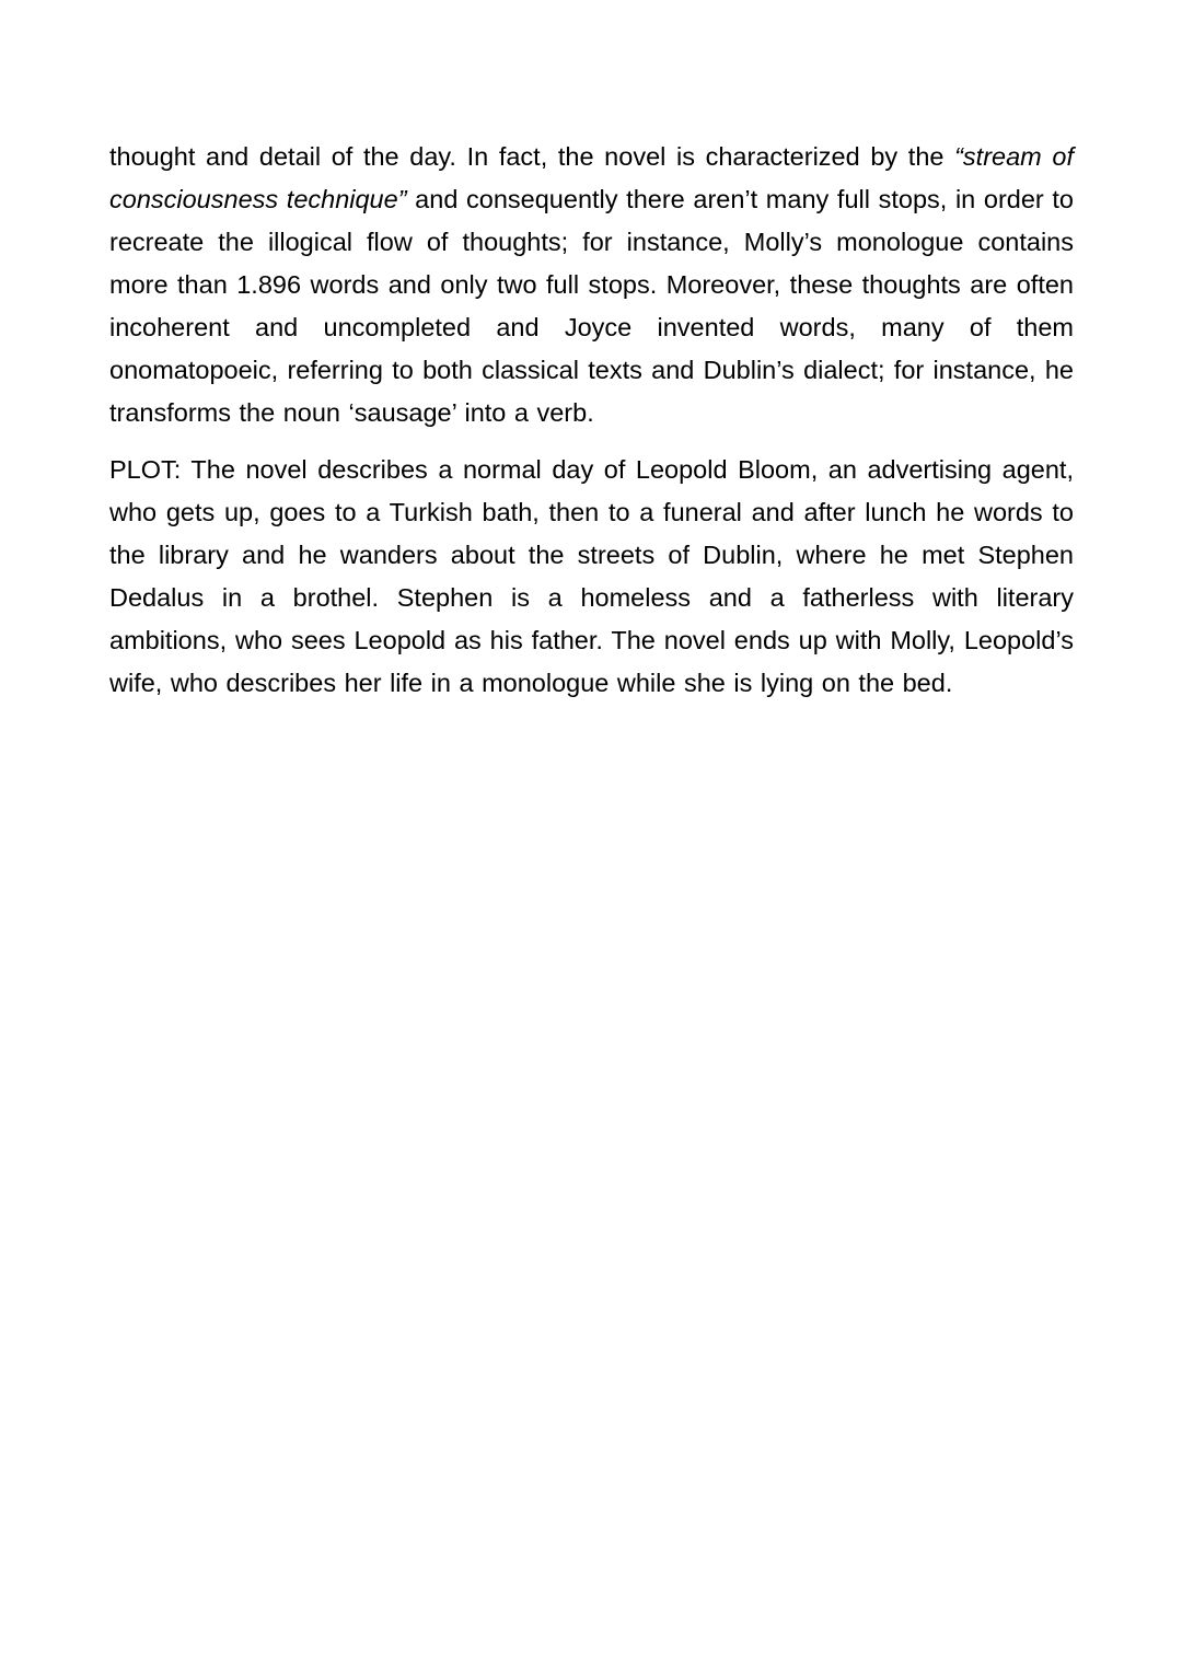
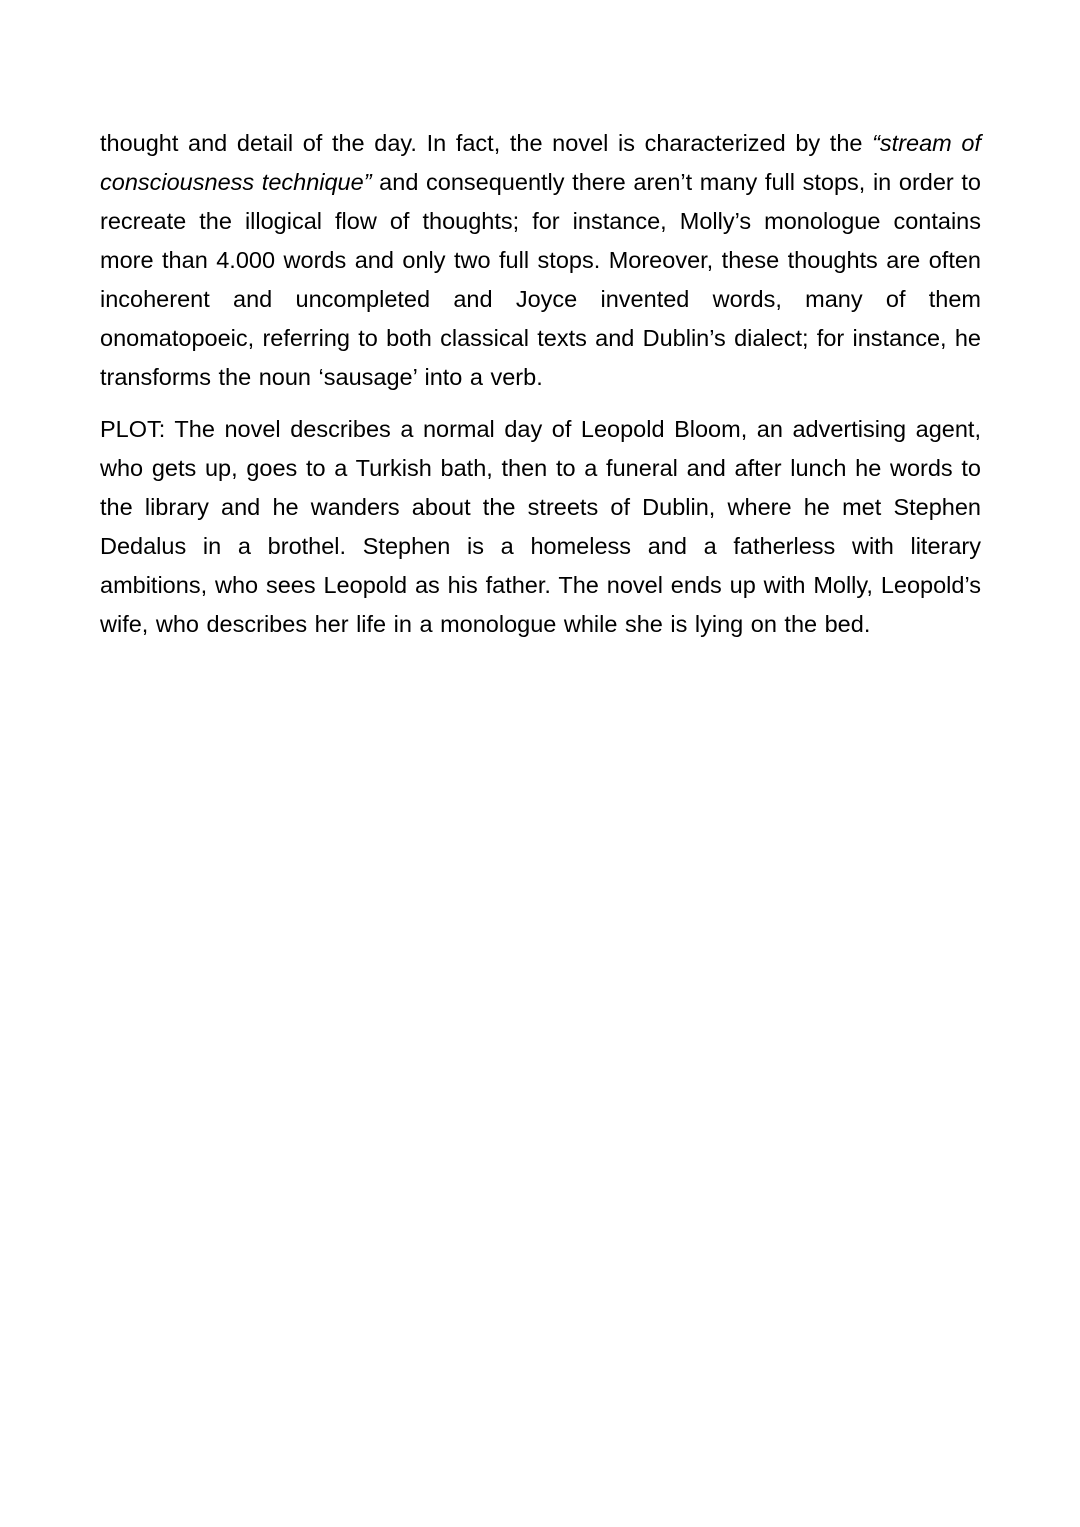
- thought and detail of the day. In fact, the novel is characterized by the “stream of consciousness technique” and consequently there aren’t many full stops, in order to recreate the illogical flow of thoughts; for instance, Molly’s monologue contains more than 1.896 words and only two full stops. Moreover, these thoughts are often incoherent and uncompleted and Joyce invented words, many of them onomatopoeic, referring to both classical texts and Dublin’s dialect; for instance, he transforms the noun ‘sausage’ into a verb.
+ thought and detail of the day. In fact, the novel is characterized by the “stream of consciousness technique” and consequently there aren’t many full stops, in order to recreate the illogical flow of thoughts; for instance, Molly’s monologue contains more than 4.000 words and only two full stops. Moreover, these thoughts are often incoherent and uncompleted and Joyce invented words, many of them onomatopoeic, referring to both classical texts and Dublin’s dialect; for instance, he transforms the noun ‘sausage’ into a verb.
  PLOT: The novel describes a normal day of Leopold Bloom, an advertising agent, who gets up, goes to a Turkish bath, then to a funeral and after lunch he words to the library and he wanders about the streets of Dublin, where he met Stephen Dedalus in a brothel. Stephen is a homeless and a fatherless with literary ambitions, who sees Leopold as his father. The novel ends up with Molly, Leopold’s wife, who describes her life in a monologue while she is lying on the bed.
